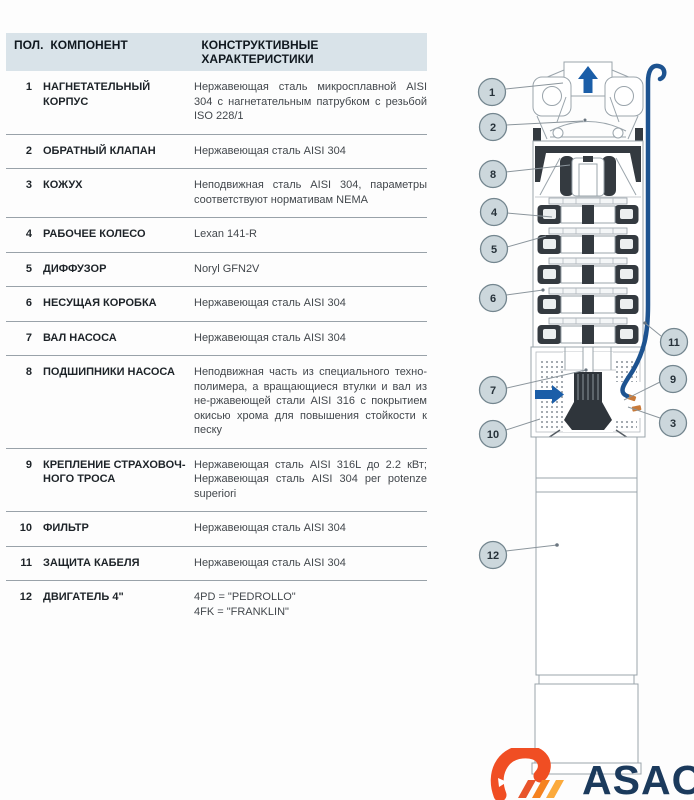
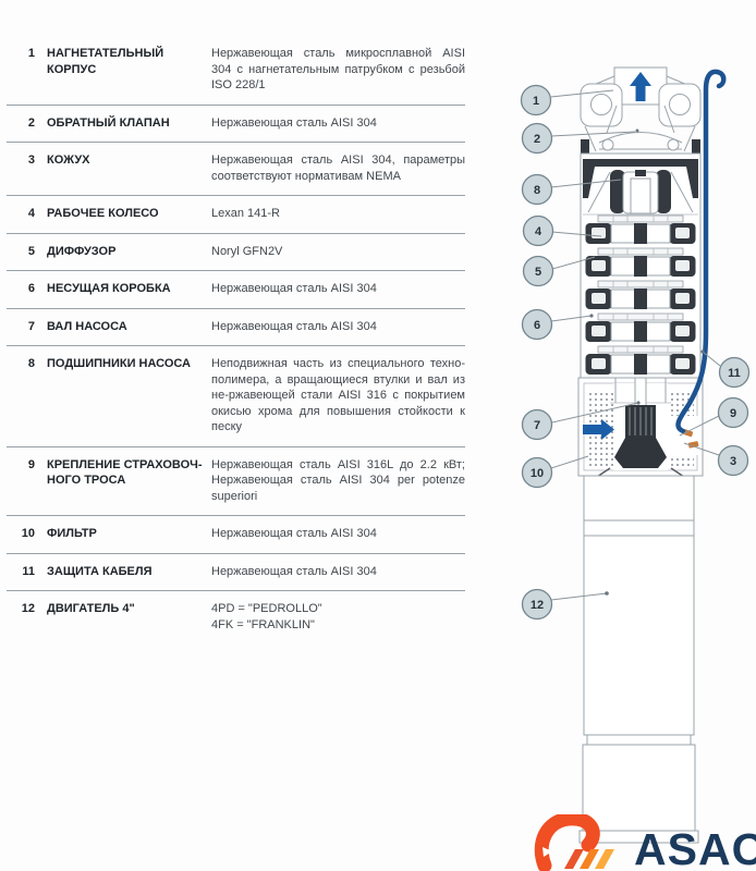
- ПОЛ.
- КОМПОНЕНТ
- КОНСТРУКТИВНЫЕ ХАРАКТЕРИСТИКИ
  1
  НАГНЕТАТЕЛЬНЫЙ КОРПУС
  Нержавеющая сталь микросплавной AISI 304 с нагнетательным патрубком с резьбой ISO 228/1
  2
  ОБРАТНЫЙ КЛАПАН
  Нержавеющая сталь AISI 304
  3
  КОЖУХ
- Неподвижная сталь AISI 304, параметры соответствуют нормативам NEMA
+ Нержавеющая сталь AISI 304, параметры соответствуют нормативам NEMA
  4
  РАБОЧЕЕ КОЛЕСО
  Lexan 141-R
  5
  ДИФФУЗОР
  Noryl GFN2V
  6
  НЕСУЩАЯ КОРОБКА
  Нержавеющая сталь AISI 304
  7
  ВАЛ НАСОСА
  Нержавеющая сталь AISI 304
  8
  ПОДШИПНИКИ НАСОСА
  Неподвижная часть из специального техно-полимера, а вращающиеся втулки и вал из не-ржавеющей стали AISI 316 с покрытием окисью хрома для повышения стойкости к песку
  9
  КРЕПЛЕНИЕ СТРАХОВОЧ-НОГО ТРОСА
  Нержавеющая сталь AISI 316L до 2.2 кВт; Нержавеющая сталь AISI 304 per potenze superiori
  10
  ФИЛЬТР
  Нержавеющая сталь AISI 304
  11
  ЗАЩИТА КАБЕЛЯ
  Нержавеющая сталь AISI 304
  12
  ДВИГАТЕЛЬ 4"
  4PD = "PEDROLLO"
  4FK = "FRANKLIN"
  1
  2
  8
  4
  5
  6
  7
  10
  12
  11
  9
  3
  ASAO
